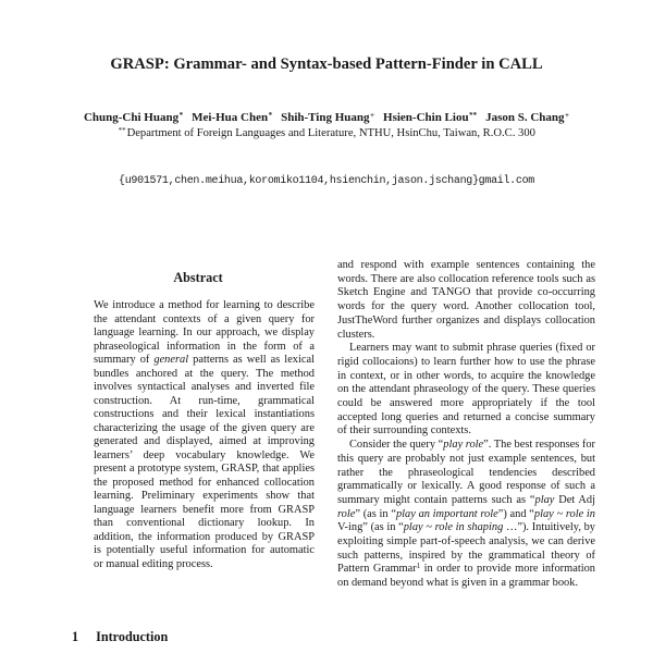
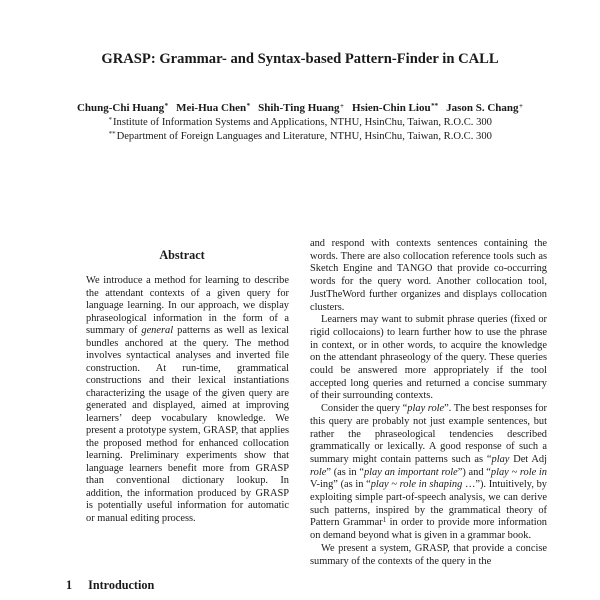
  GRASP: Grammar- and Syntax-based Pattern-Finder in CALL
  Chung-Chi Huang* Mei-Hua Chen* Shih-Ting Huang+ Hsien-Chin Liou** Jason S. Chang+
+ * Institute of Information Systems and Applications, NTHU, HsinChu, Taiwan, R.O.C. 300
  ** Department of Foreign Languages and Literature, NTHU, HsinChu, Taiwan, R.O.C. 300
- {u901571,chen.meihua,koromiko1104,hsienchin,jason.jschang}gmail.com
  Abstract
  We introduce a method for learning to describe the attendant contexts of a given query for language learning. In our approach, we display phraseological information in the form of a summary of general patterns as well as lexical bundles anchored at the query. The method involves syntactical analyses and inverted file construction. At run-time, grammatical constructions and their lexical instantiations characterizing the usage of the given query are generated and displayed, aimed at improving learners’ deep vocabulary knowledge. We present a prototype system, GRASP, that applies the proposed method for enhanced collocation learning. Preliminary experiments show that language learners benefit more from GRASP than conventional dictionary lookup. In addition, the information produced by GRASP is potentially useful information for automatic or manual editing process.
  1 Introduction
- and respond with example sentences containing the words. There are also collocation reference tools such as Sketch Engine and TANGO that provide co-occurring words for the query word. Another collocation tool, JustTheWord further organizes and displays collocation clusters.
+ and respond with contexts sentences containing the words. There are also collocation reference tools such as Sketch Engine and TANGO that provide co-occurring words for the query word. Another collocation tool, JustTheWord further organizes and displays collocation clusters.
  Learners may want to submit phrase queries (fixed or rigid collocaions) to learn further how to use the phrase in context, or in other words, to acquire the knowledge on the attendant phraseology of the query. These queries could be answered more appropriately if the tool accepted long queries and returned a concise summary of their surrounding contexts.
  Consider the query “play role”. The best responses for this query are probably not just example sentences, but rather the phraseological tendencies described grammatically or lexically. A good response of such a summary might contain patterns such as “play Det Adj role” (as in “play an important role”) and “play ~ role in V-ing” (as in “play ~ role in shaping …”). Intuitively, by exploiting simple part-of-speech analysis, we can derive such patterns, inspired by the grammatical theory of Pattern Grammar1 in order to provide more information on demand beyond what is given in a grammar book.
+ We present a system, GRASP, that provide a concise summary of the contexts of the query in the
